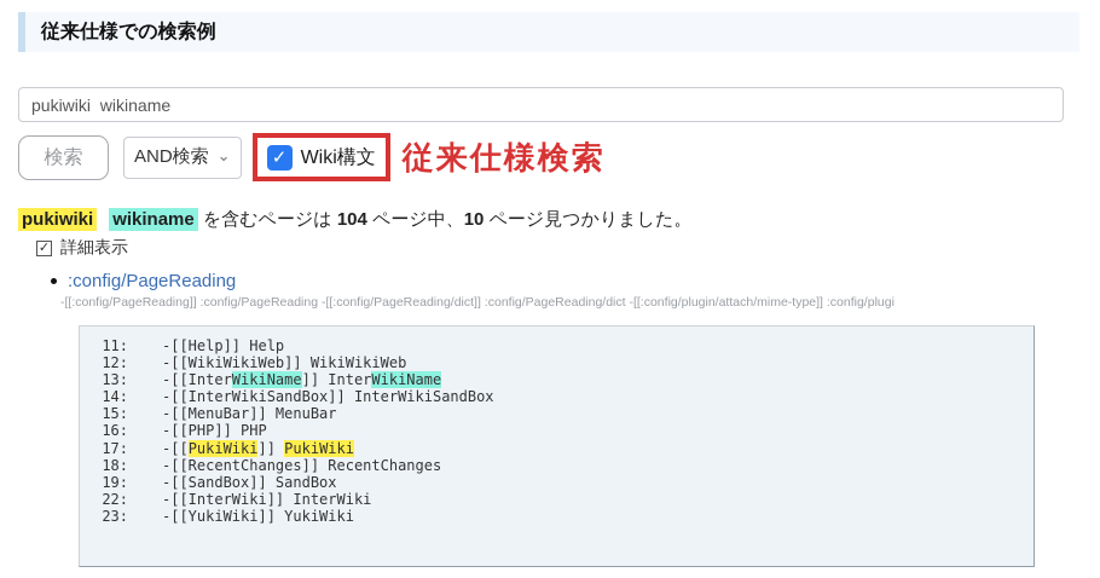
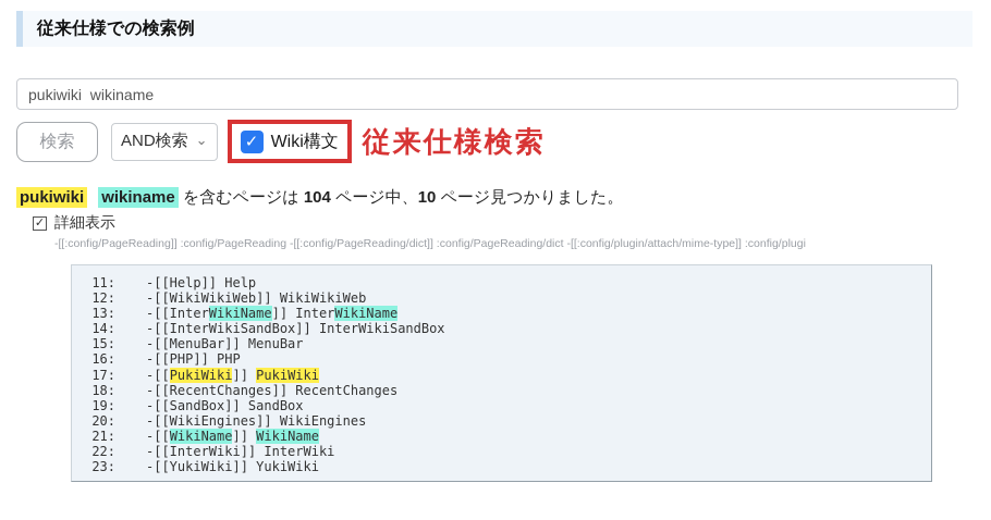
  従来仕様での検索例
  pukiwiki wikiname
  検索
  AND検索
  ⌄
  ✓
  Wiki構文
  従来仕様検索
  pukiwiki wikiname を含むページは 104 ページ中、10 ページ見つかりました。
  ✓
  詳細表示
- :config/PageReading
  -[[:config/PageReading]] :config/PageReading -[[:config/PageReading/dict]] :config/PageReading/dict -[[:config/plugin/attach/mime-type]] :config/plugi
  11: -[[Help]] Help
  12: -[[WikiWikiWeb]] WikiWikiWeb
  13: -[[InterWikiName]] InterWikiName
  14: -[[InterWikiSandBox]] InterWikiSandBox
  15: -[[MenuBar]] MenuBar
  16: -[[PHP]] PHP
  17: -[[PukiWiki]] PukiWiki
  18: -[[RecentChanges]] RecentChanges
  19: -[[SandBox]] SandBox
+ 20: -[[WikiEngines]] WikiEngines
+ 21: -[[WikiName]] WikiName
  22: -[[InterWiki]] InterWiki
  23: -[[YukiWiki]] YukiWiki
